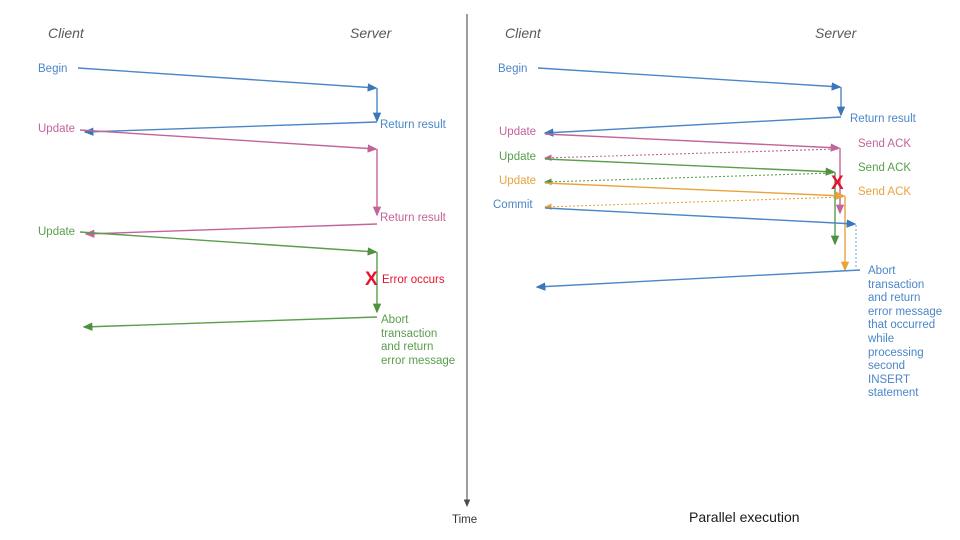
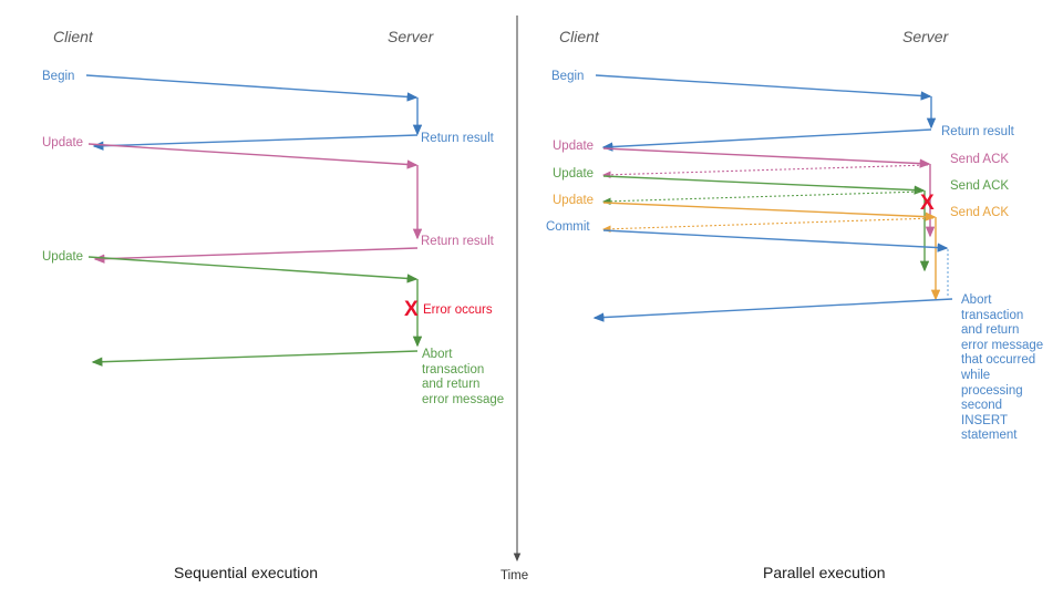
  Client
  Server
  Begin
  Return result
  Update
  Return result
  Update
  X
  Error occurs
  Abort
  transaction
  and return
  error message
+ Sequential execution
  Client
  Server
  Begin
  Return result
  Update
  Send ACK
  Update
  Send ACK
  Update
  Send ACK
  Commit
  X
  Abort
  transaction
  and return
  error message
  that occurred
  while
  processing
  second
  INSERT
  statement
  Parallel execution
  Time
